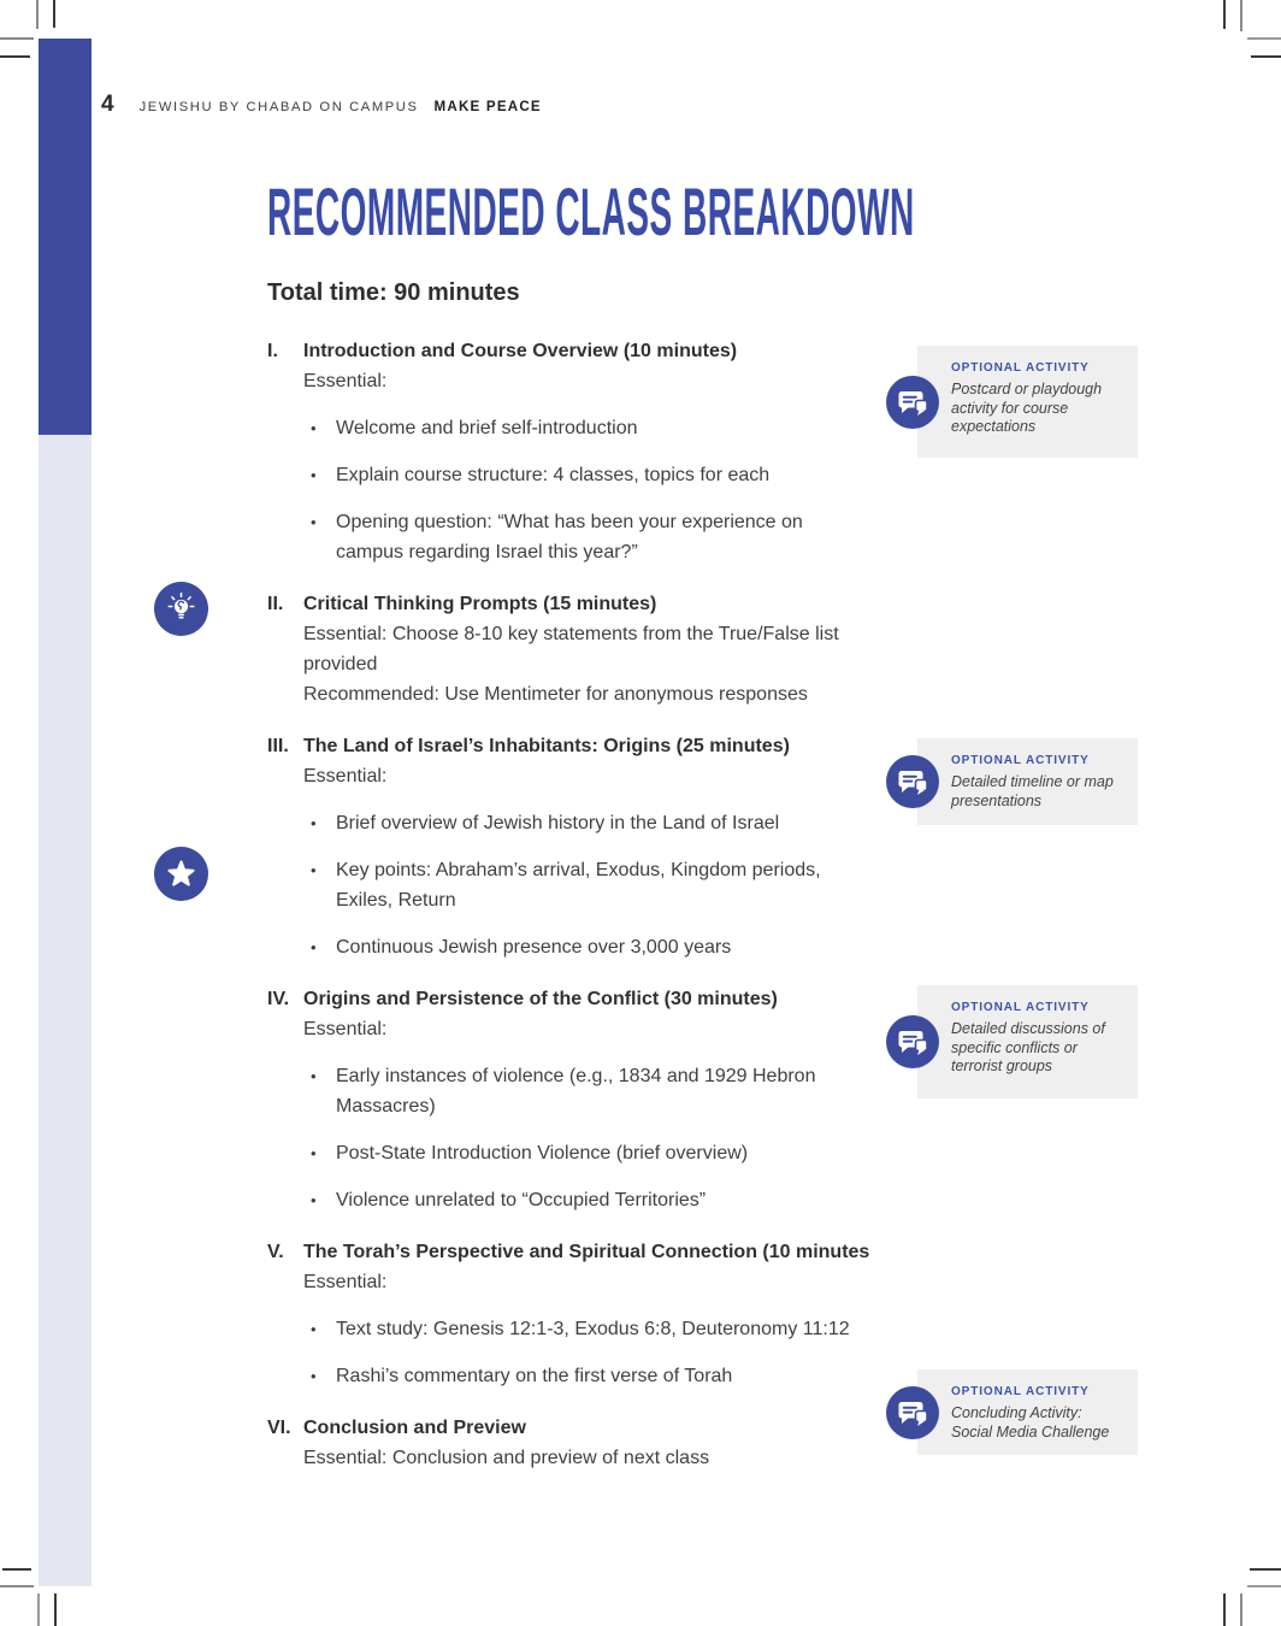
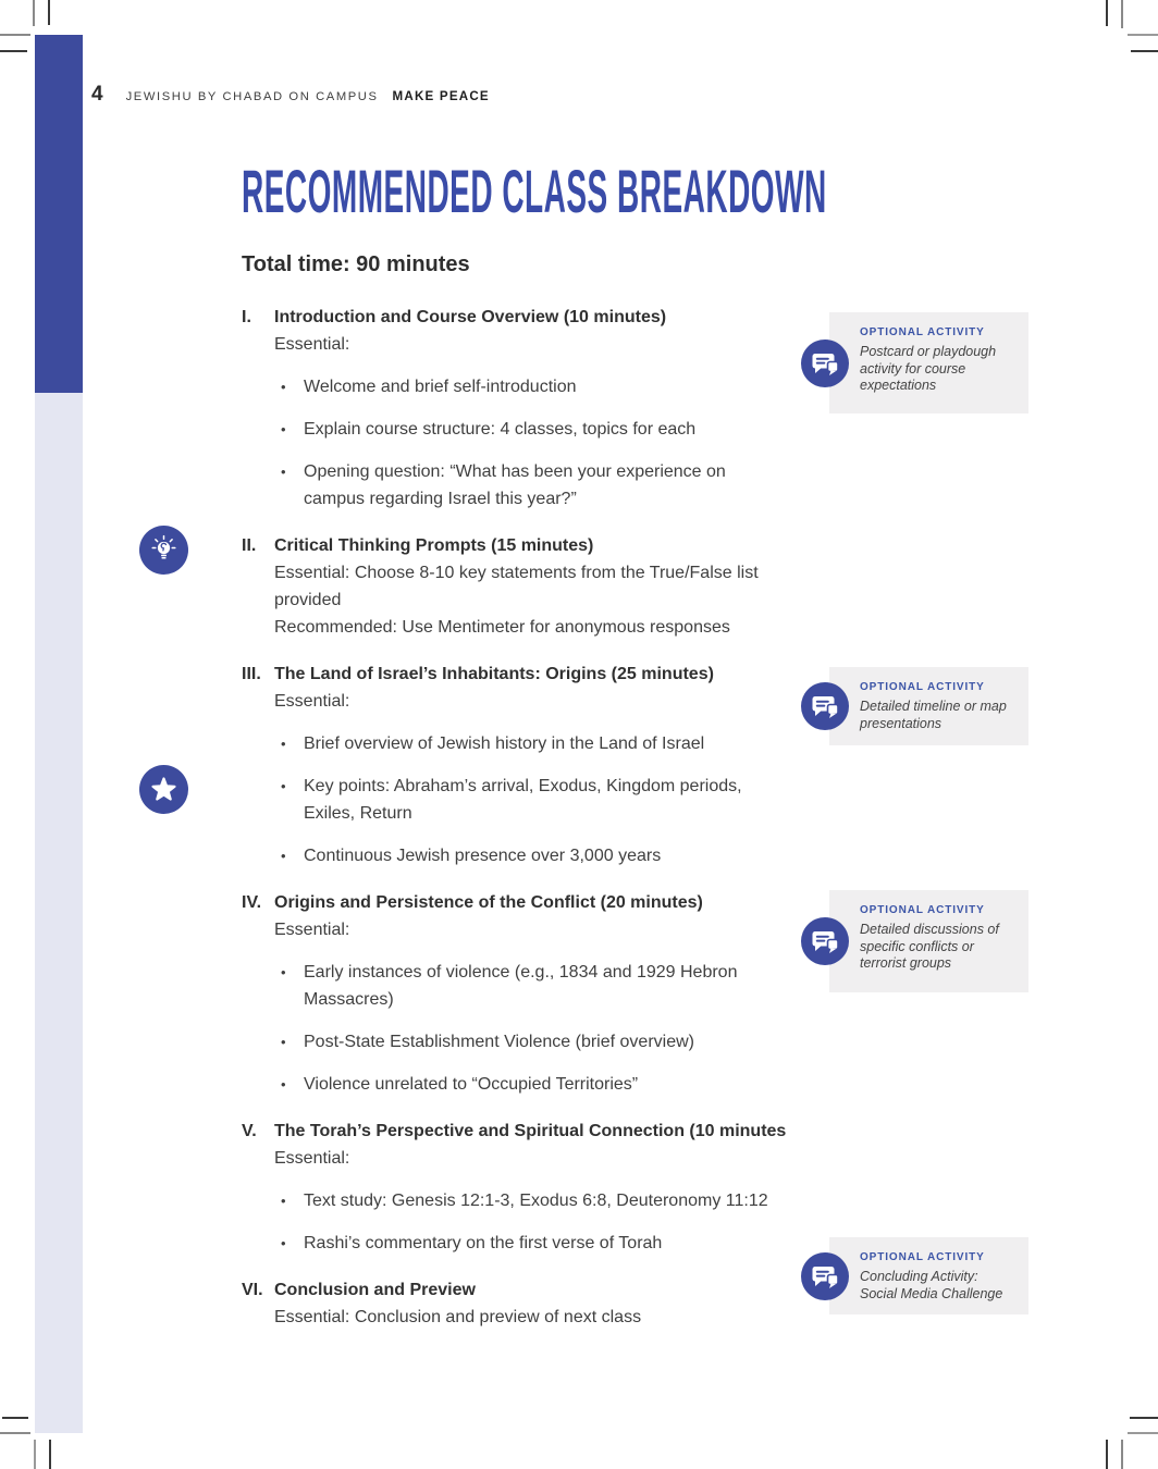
  4
  JEWISHU BY CHABAD ON CAMPUS
  MAKE PEACE
  RECOMMENDED CLASS BREAKDOWN
  Total time: 90 minutes
  I.
  Introduction and Course Overview (10 minutes)
  Essential:
  •
  Welcome and brief self-introduction
  •
  Explain course structure: 4 classes, topics for each
  •
  Opening question: “What has been your experience on campus regarding Israel this year?”
  II.
  Critical Thinking Prompts (15 minutes)
  Essential: Choose 8-10 key statements from the True/False list provided
  Recommended: Use Mentimeter for anonymous responses
  III.
  The Land of Israel’s Inhabitants: Origins (25 minutes)
  Essential:
  •
  Brief overview of Jewish history in the Land of Israel
  •
  Key points: Abraham’s arrival, Exodus, Kingdom periods, Exiles, Return
  •
  Continuous Jewish presence over 3,000 years
  IV.
- Origins and Persistence of the Conflict (30 minutes)
+ Origins and Persistence of the Conflict (20 minutes)
  Essential:
  •
  Early instances of violence (e.g., 1834 and 1929 Hebron Massacres)
  •
- Post-State Introduction Violence (brief overview)
+ Post-State Establishment Violence (brief overview)
  •
  Violence unrelated to “Occupied Territories”
  V.
  The Torah’s Perspective and Spiritual Connection (10 minutes
  Essential:
  •
  Text study: Genesis 12:1-3, Exodus 6:8, Deuteronomy 11:12
  •
  Rashi’s commentary on the first verse of Torah
  VI.
  Conclusion and Preview
  Essential: Conclusion and preview of next class
  OPTIONAL ACTIVITY
  Postcard or playdough activity for course expectations
  OPTIONAL ACTIVITY
  Detailed timeline or map presentations
  OPTIONAL ACTIVITY
  Detailed discussions of specific conflicts or terrorist groups
  OPTIONAL ACTIVITY
  Concluding Activity: Social Media Challenge
